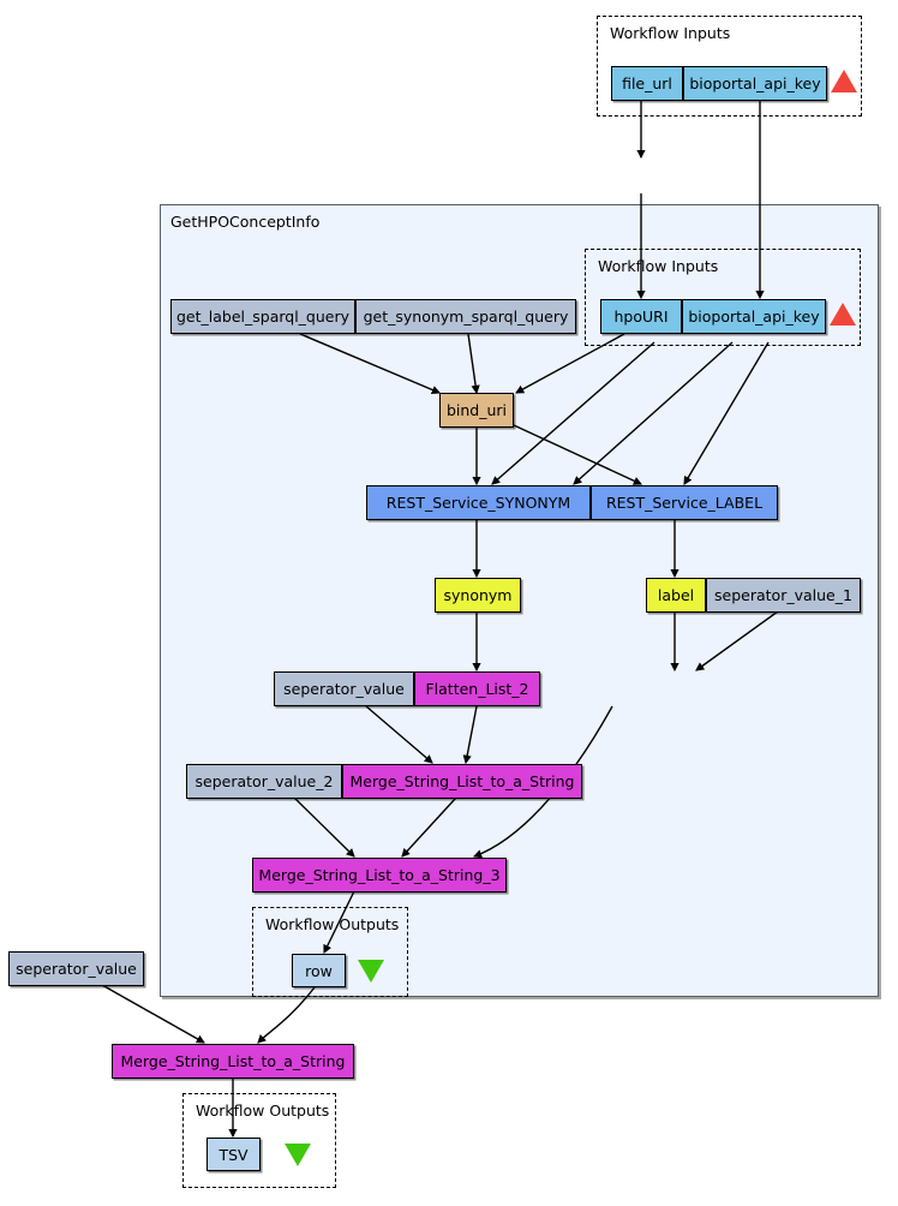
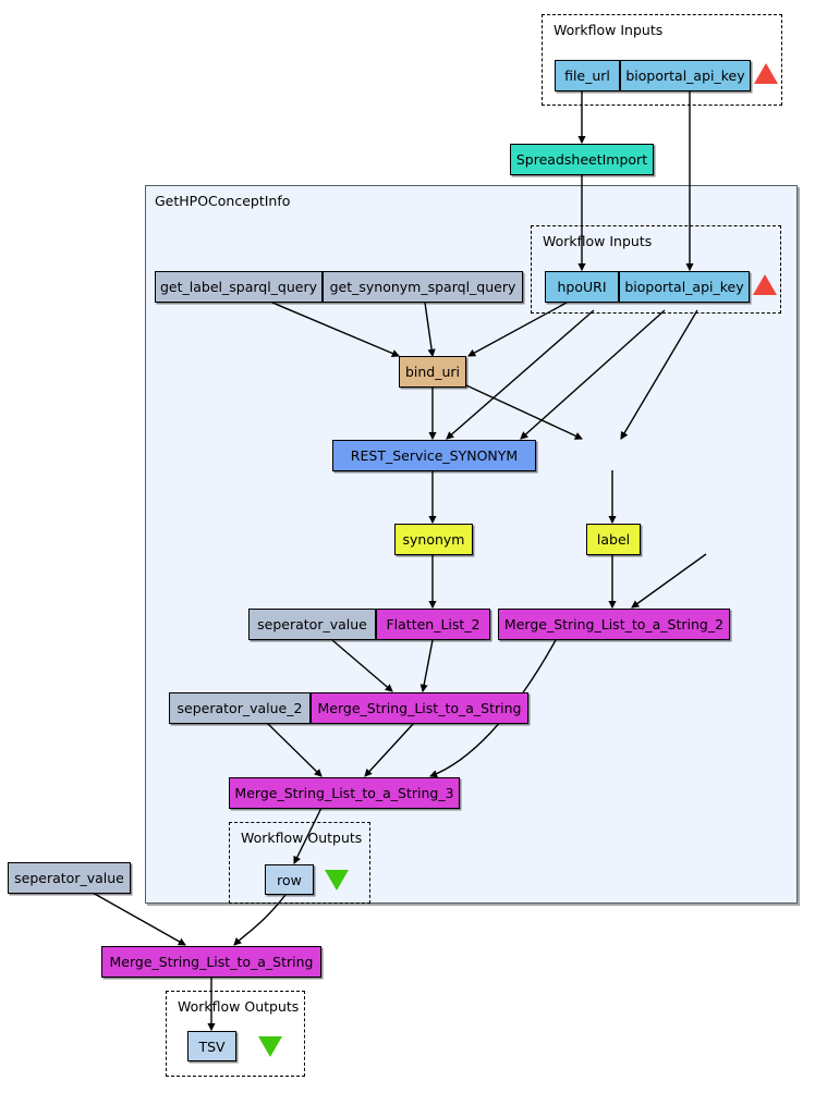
  GetHPOConceptInfo
  Workflow Inputs
  Workflow Inputs
  Workflow Outputs
  Workflow Outputs
  file_url
  bioportal_api_key
+ SpreadsheetImport
  hpoURI
  bioportal_api_key
  get_label_sparql_query
  get_synonym_sparql_query
  bind_uri
  REST_Service_SYNONYM
- REST_Service_LABEL
  synonym
  label
- seperator_value_1
  seperator_value
  Flatten_List_2
+ Merge_String_List_to_a_String_2
  seperator_value_2
  Merge_String_List_to_a_String
  Merge_String_List_to_a_String_3
  row
  seperator_value
  Merge_String_List_to_a_String
  TSV
